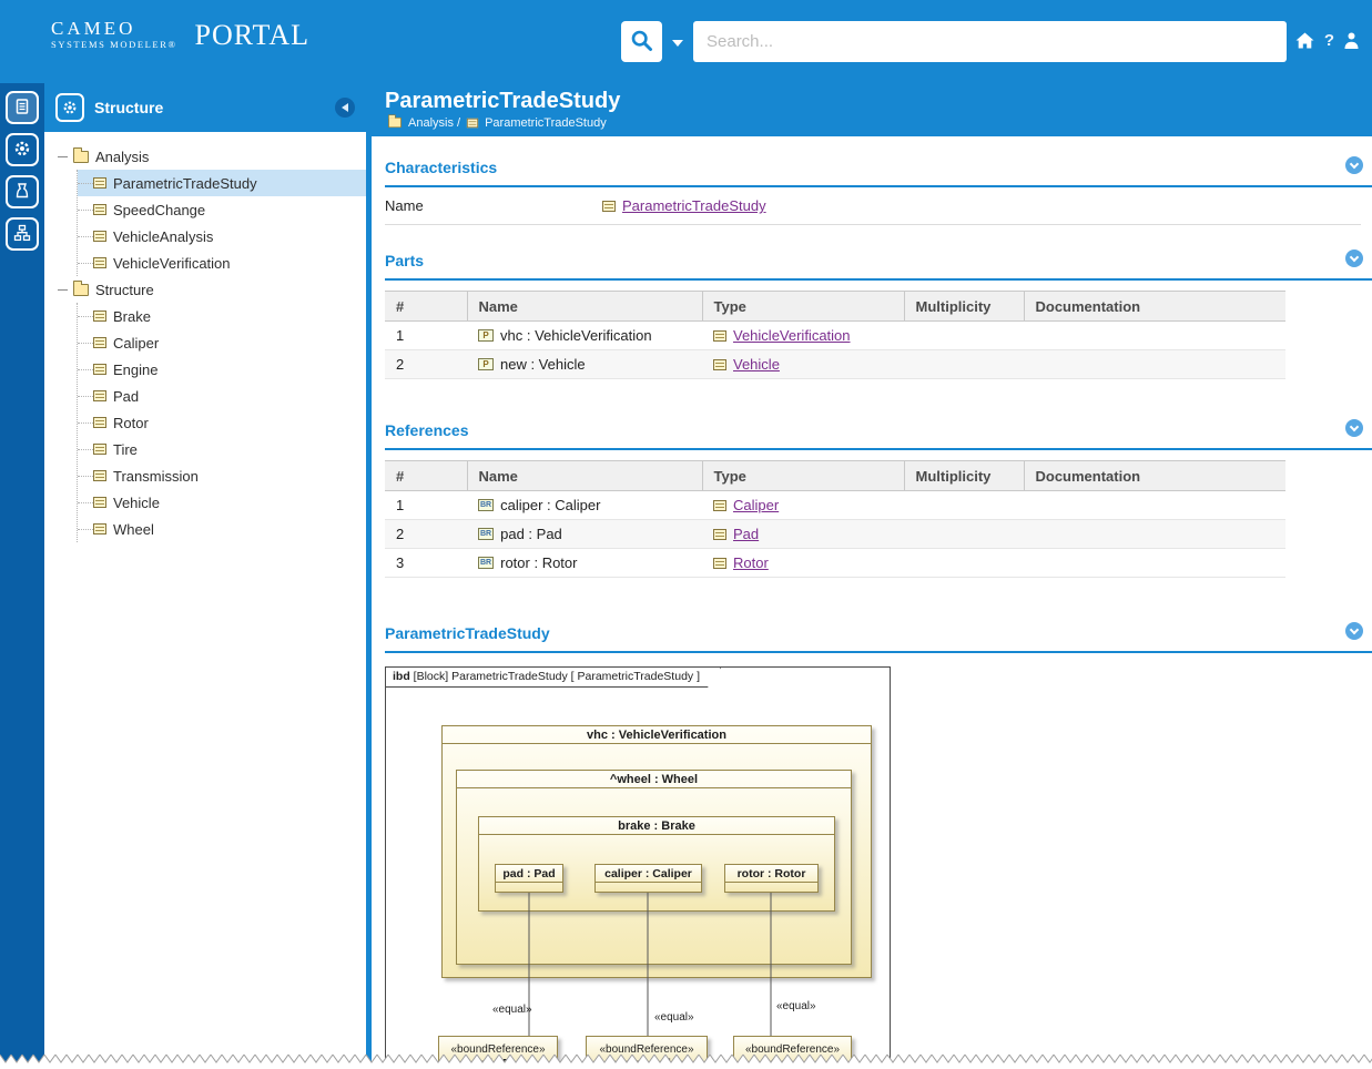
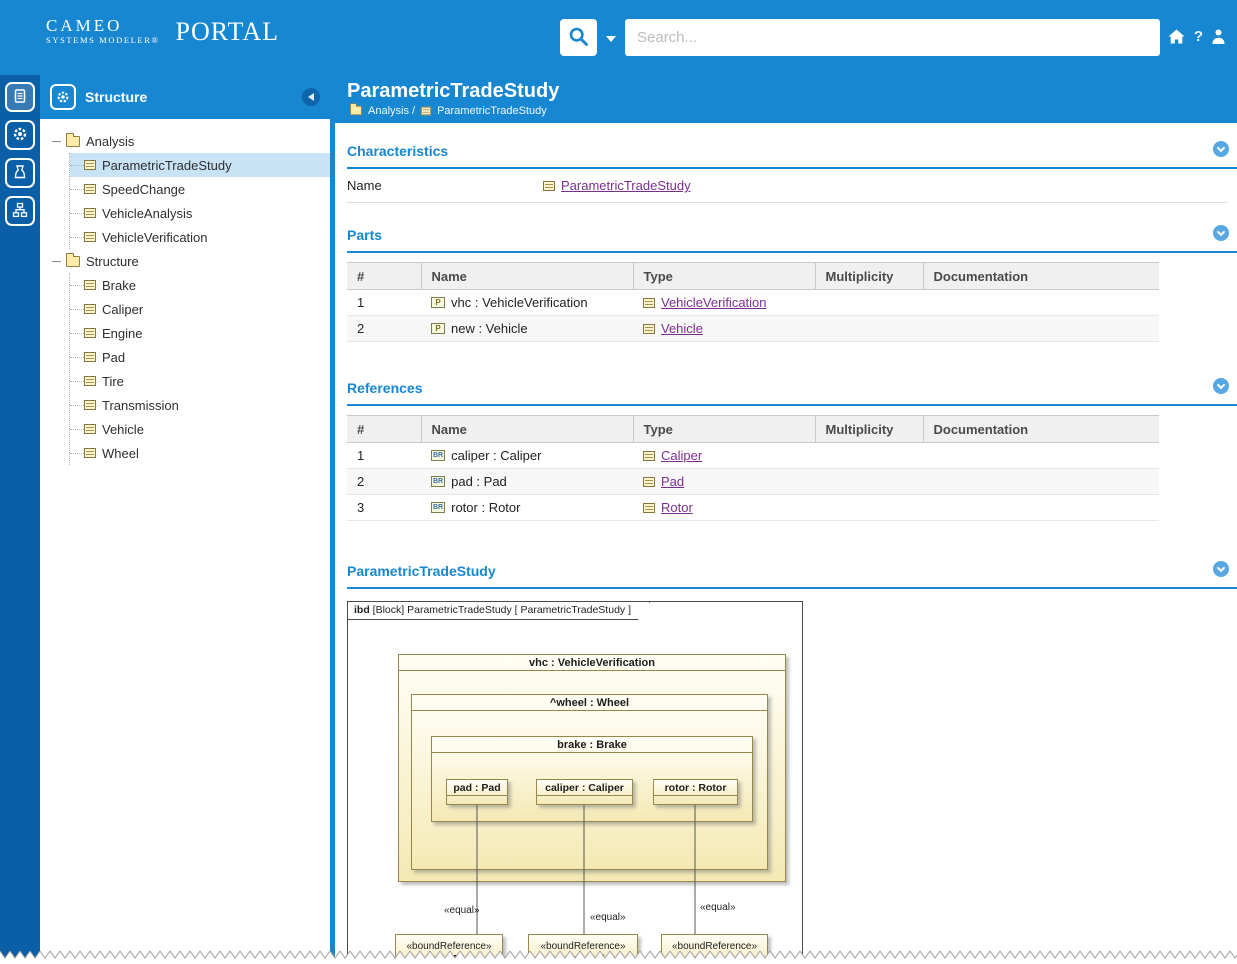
  CAMEO
  SYSTEMS MODELER®
  PORTAL
  Search...
  ?
  Structure
  Analysis
  ParametricTradeStudy
  SpeedChange
  VehicleAnalysis
  VehicleVerification
  Structure
  Brake
  Caliper
  Engine
  Pad
- Rotor
  Tire
  Transmission
  Vehicle
  Wheel
  ParametricTradeStudy
  Analysis /
  ParametricTradeStudy
  Characteristics
  Name
  ParametricTradeStudy
  Parts
  #	Name	Type	Multiplicity	Documentation
  1	P vhc : VehicleVerification	VehicleVerification
  2	P new : Vehicle	Vehicle
  References
  #	Name	Type	Multiplicity	Documentation
  1	caliper : Caliper	Caliper
  2	pad : Pad	Pad
  3	rotor : Rotor	Rotor
  ParametricTradeStudy
  ibd [Block] ParametricTradeStudy [ ParametricTradeStudy ]
  vhc : VehicleVerification
  ^wheel : Wheel
  brake : Brake
  pad : Pad
  caliper : Caliper
  rotor : Rotor
  «equal»
  «equal»
  «equal»
  «boundReference»
  «boundReference»
  «boundReference»
